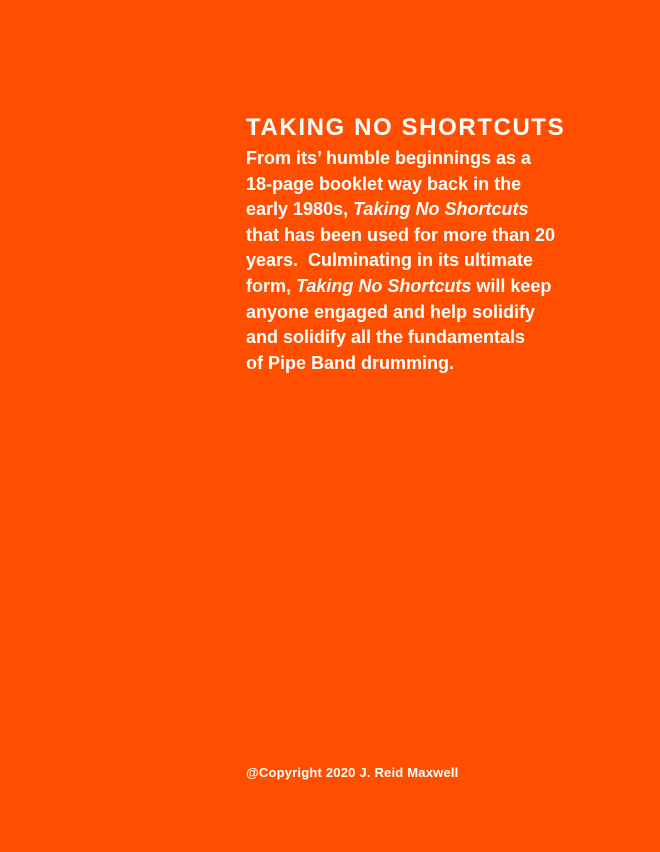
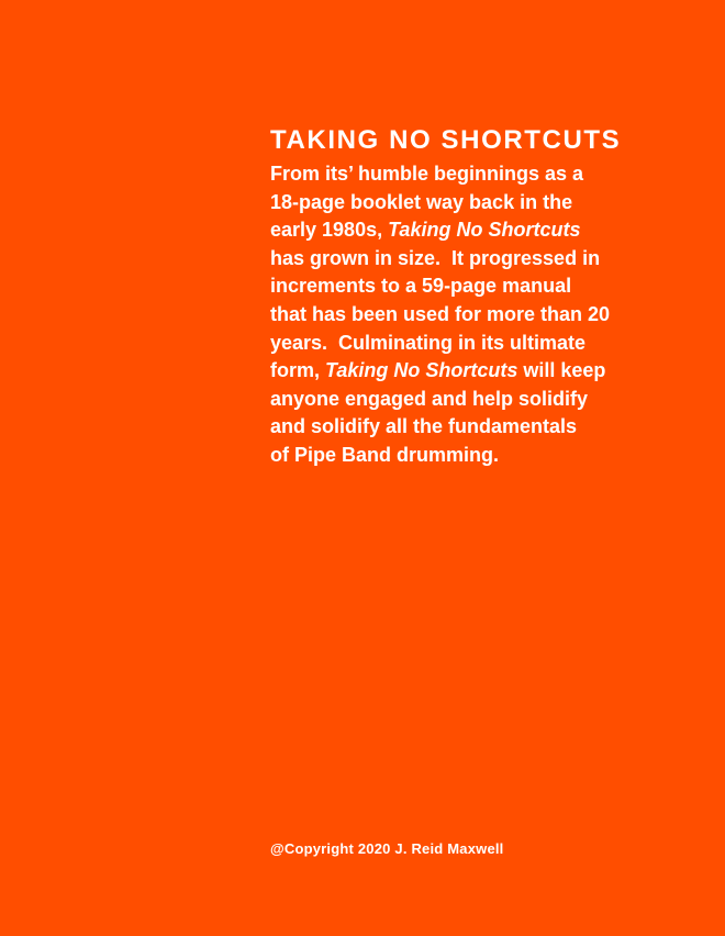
  TAKING NO SHORTCUTS
  From its’ humble beginnings as a
  18-page booklet way back in the
  early 1980s, Taking No Shortcuts
+ has grown in size. It progressed in
+ increments to a 59-page manual
  that has been used for more than 20
  years. Culminating in its ultimate
  form, Taking No Shortcuts will keep
  anyone engaged and help solidify
  and solidify all the fundamentals
  of Pipe Band drumming.
  @Copyright 2020 J. Reid Maxwell
